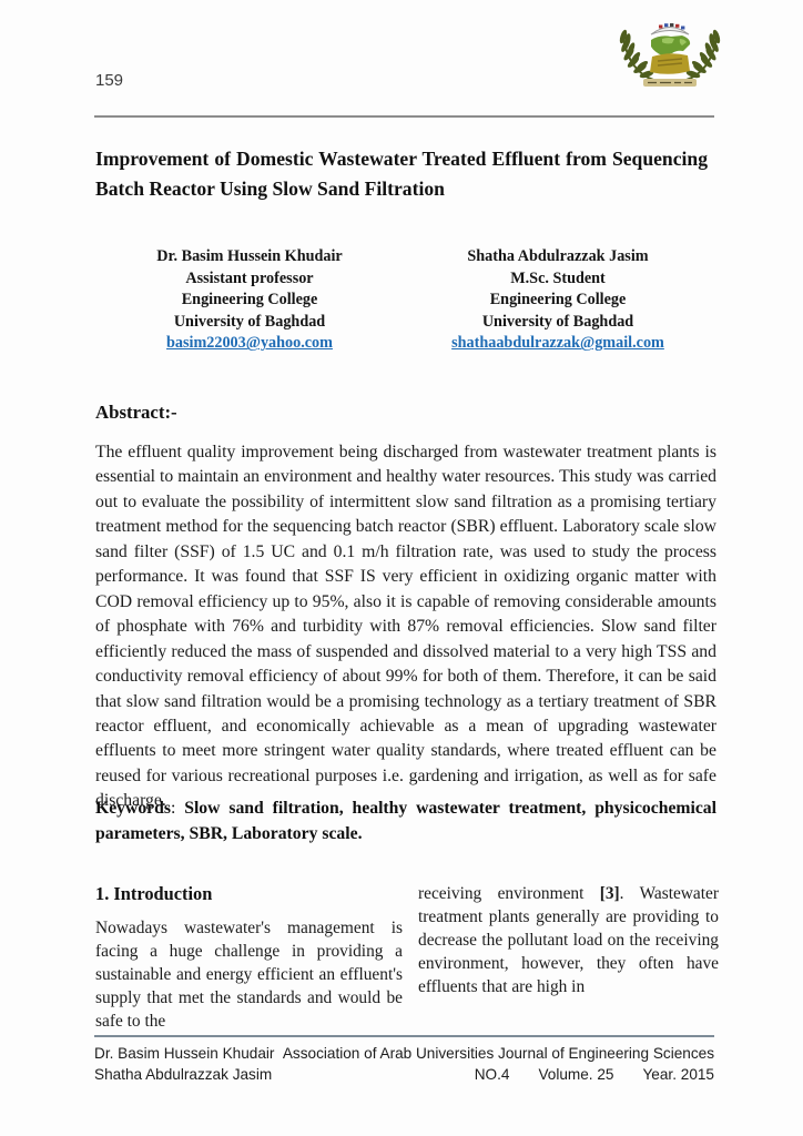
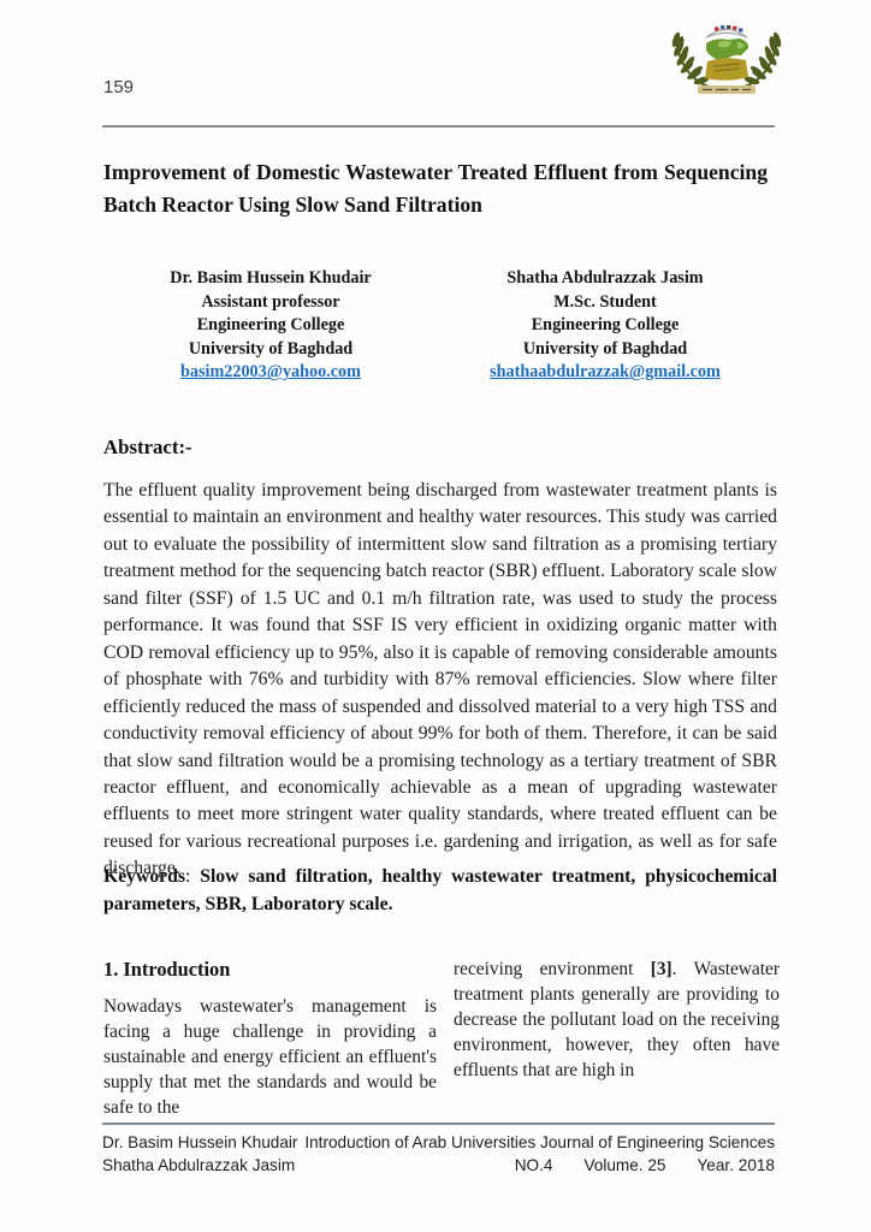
  159
  Improvement of Domestic Wastewater Treated Effluent from Sequencing Batch Reactor Using Slow Sand Filtration
  Dr. Basim Hussein Khudair
  Assistant professor
  Engineering College
  University of Baghdad
  basim22003@yahoo.com
  Shatha Abdulrazzak Jasim
  M.Sc. Student
  Engineering College
  University of Baghdad
  shathaabdulrazzak@gmail.com
  Abstract:-
- The effluent quality improvement being discharged from wastewater treatment plants is essential to maintain an environment and healthy water resources. This study was carried out to evaluate the possibility of intermittent slow sand filtration as a promising tertiary treatment method for the sequencing batch reactor (SBR) effluent. Laboratory scale slow sand filter (SSF) of 1.5 UC and 0.1 m/h filtration rate, was used to study the process performance. It was found that SSF IS very efficient in oxidizing organic matter with COD removal efficiency up to 95%, also it is capable of removing considerable amounts of phosphate with 76% and turbidity with 87% removal efficiencies. Slow sand filter efficiently reduced the mass of suspended and dissolved material to a very high TSS and conductivity removal efficiency of about 99% for both of them. Therefore, it can be said that slow sand filtration would be a promising technology as a tertiary treatment of SBR reactor effluent, and economically achievable as a mean of upgrading wastewater effluents to meet more stringent water quality standards, where treated effluent can be reused for various recreational purposes i.e. gardening and irrigation, as well as for safe discharge.
+ The effluent quality improvement being discharged from wastewater treatment plants is essential to maintain an environment and healthy water resources. This study was carried out to evaluate the possibility of intermittent slow sand filtration as a promising tertiary treatment method for the sequencing batch reactor (SBR) effluent. Laboratory scale slow sand filter (SSF) of 1.5 UC and 0.1 m/h filtration rate, was used to study the process performance. It was found that SSF IS very efficient in oxidizing organic matter with COD removal efficiency up to 95%, also it is capable of removing considerable amounts of phosphate with 76% and turbidity with 87% removal efficiencies. Slow where filter efficiently reduced the mass of suspended and dissolved material to a very high TSS and conductivity removal efficiency of about 99% for both of them. Therefore, it can be said that slow sand filtration would be a promising technology as a tertiary treatment of SBR reactor effluent, and economically achievable as a mean of upgrading wastewater effluents to meet more stringent water quality standards, where treated effluent can be reused for various recreational purposes i.e. gardening and irrigation, as well as for safe discharge.
  Keywords: Slow sand filtration, healthy wastewater treatment, physicochemical parameters, SBR, Laboratory scale.
  1. Introduction
  Nowadays wastewater's management is facing a huge challenge in providing a sustainable and energy efficient an effluent's supply that met the standards and would be safe to the
  receiving environment [3]. Wastewater treatment plants generally are providing to decrease the pollutant load on the receiving environment, however, they often have effluents that are high in
  Dr. Basim Hussein Khudair
  Shatha Abdulrazzak Jasim
- Association of Arab Universities Journal of Engineering Sciences
+ Introduction of Arab Universities Journal of Engineering Sciences
- NO.4 Volume. 25 Year. 2015
+ NO.4 Volume. 25 Year. 2018
